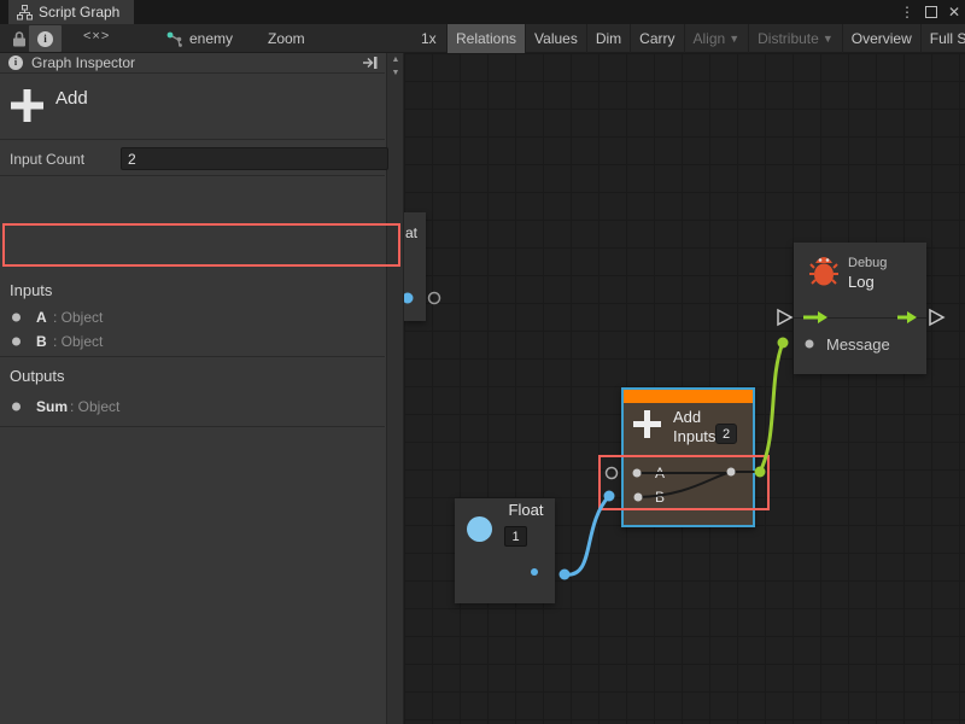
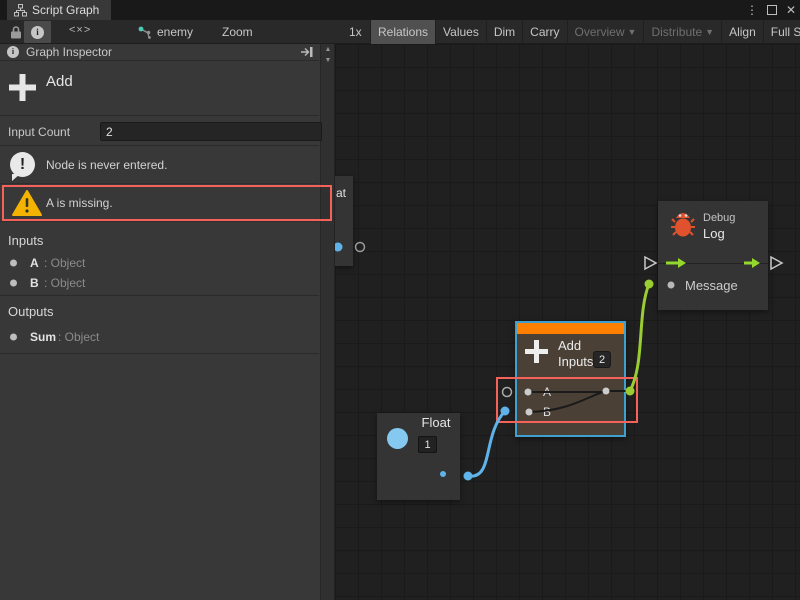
  Script Graph
  ⋮
  ✕
  i
  <×>
  enemy
  Zoom
  1x
  Relations
  Values
  Dim
  Carry
- Align
+ Overview
  ▼
  Distribute
  ▼
- Overview
+ Align
  i
  Graph Inspector
  Add
  Input Count
  2
+ !
+ Node is never entered.
+ A is missing.
  Inputs
  A
  : Object
  B
  : Object
  Outputs
  Sum
  : Object
  at
  Float
  1
  Add
  Inputs
  2
  B
  Debug
  Log
  Message
